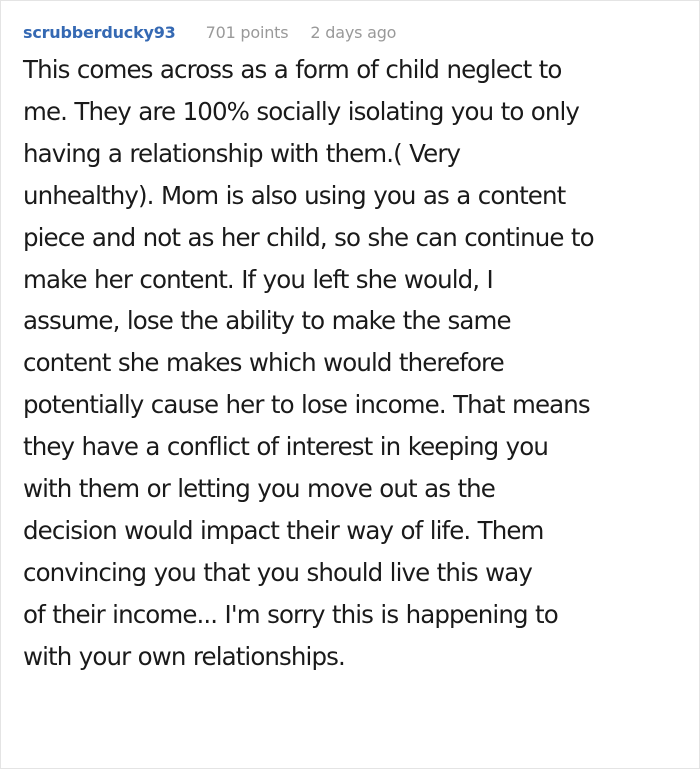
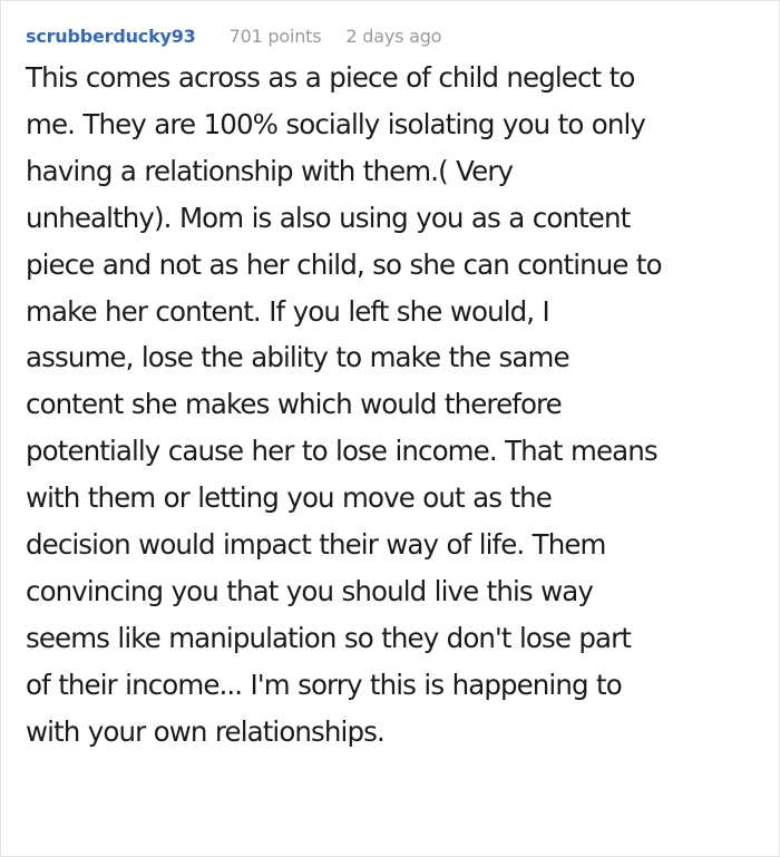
  scrubberducky93
  701 points
  2 days ago
- This comes across as a form of child neglect to
+ This comes across as a piece of child neglect to
  me. They are 100% socially isolating you to only
  having a relationship with them.( Very
  unhealthy). Mom is also using you as a content
  piece and not as her child, so she can continue to
  make her content. If you left she would, I
  assume, lose the ability to make the same
  content she makes which would therefore
  potentially cause her to lose income. That means
- they have a conflict of interest in keeping you
  with them or letting you move out as the
  decision would impact their way of life. Them
  convincing you that you should live this way
+ seems like manipulation so they don't lose part
  of their income... I'm sorry this is happening to
  with your own relationships.
